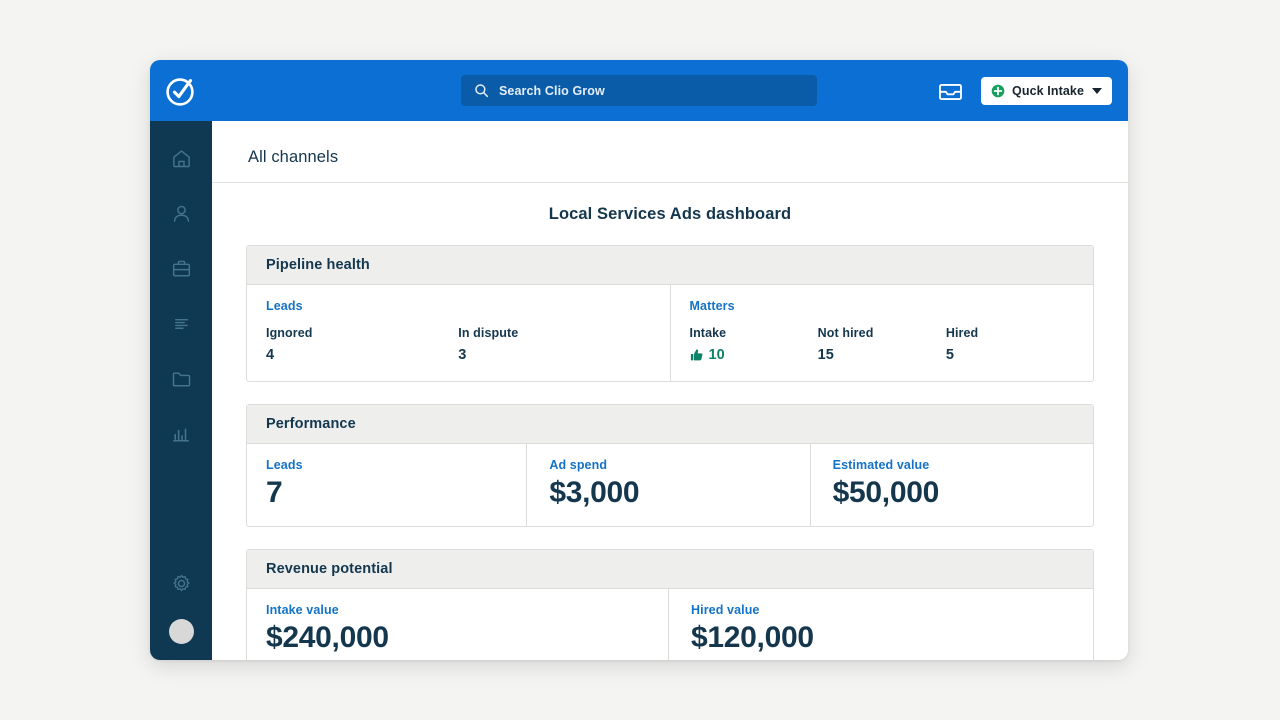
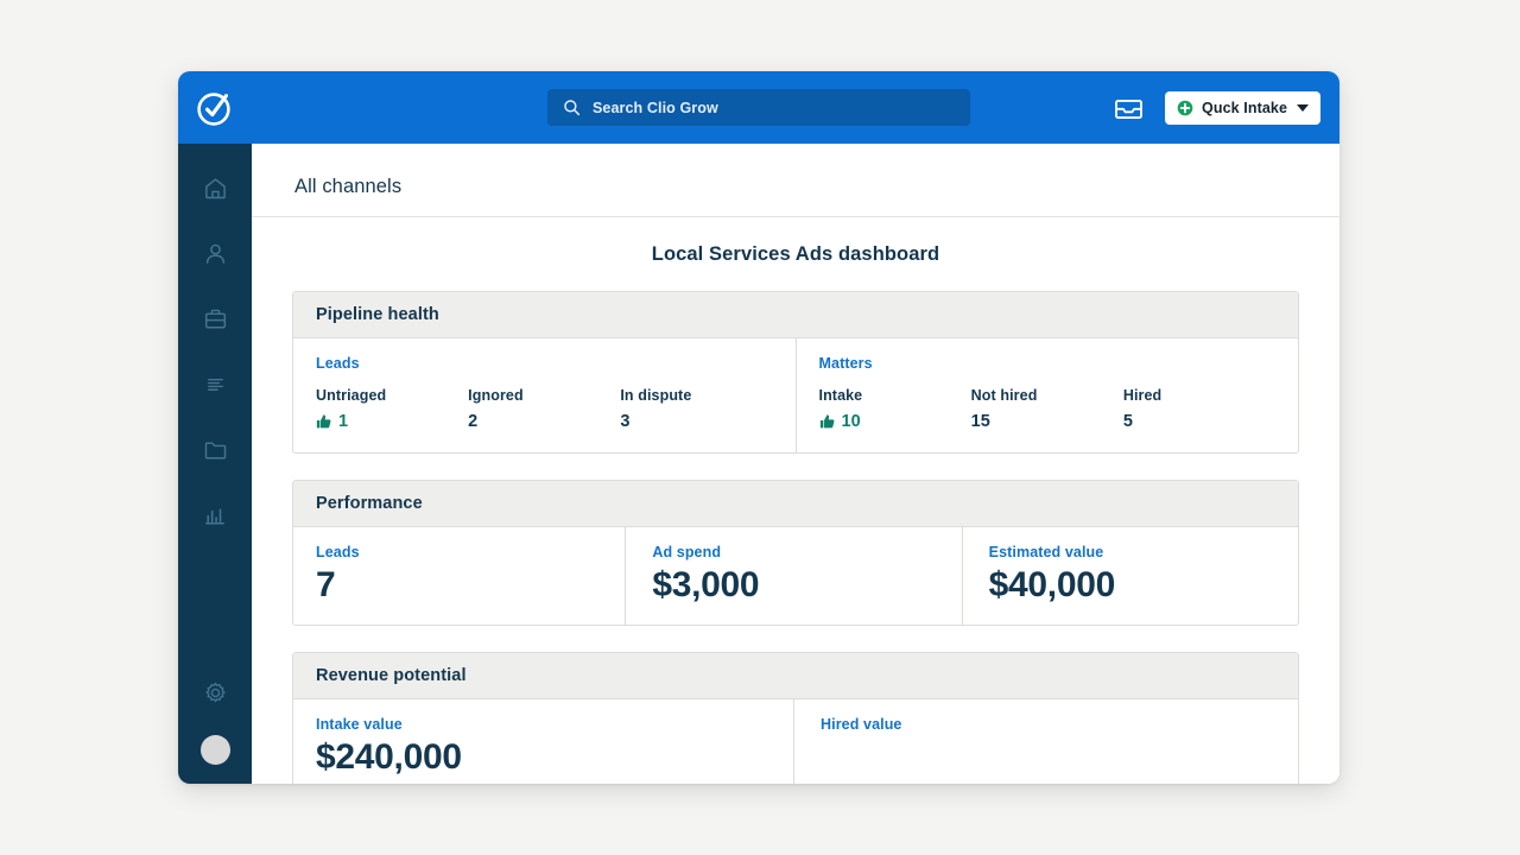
  Search Clio Grow
  Quck Intake
  All channels
  Local Services Ads dashboard
  Pipeline health
  Leads
+ Untriaged
+ 1
  Ignored
- 4
+ 2
  In dispute
  3
  Matters
  Intake
  10
  Not hired
  15
  Hired
  5
  Performance
  Leads
  7
  Ad spend
  $3,000
  Estimated value
- $50,000
+ $40,000
  Revenue potential
  Intake value
  $240,000
  Hired value
- $120,000
